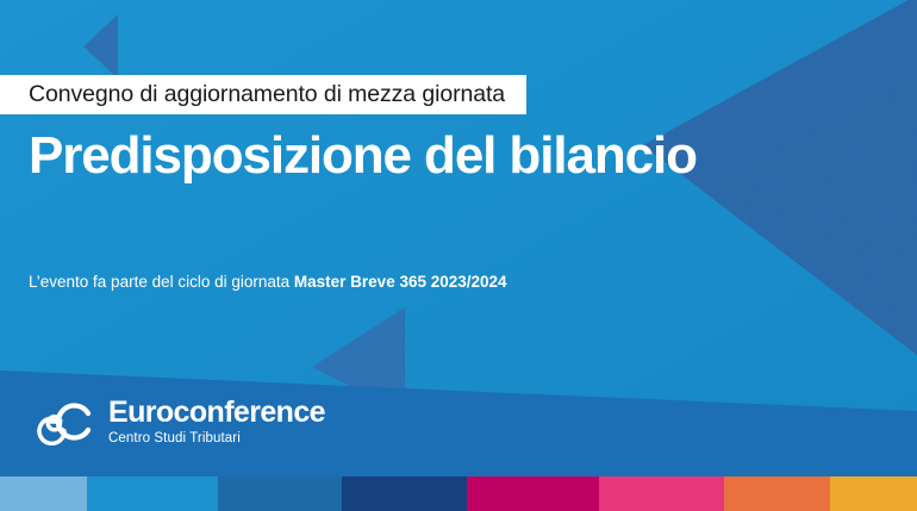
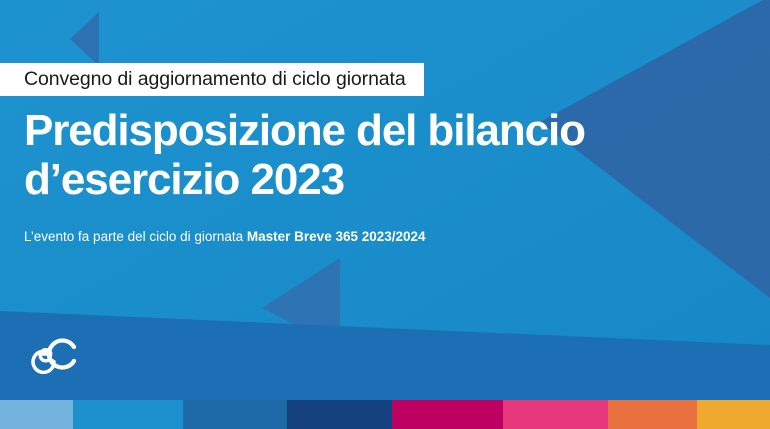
- Convegno di aggiornamento di mezza giornata
+ Convegno di aggiornamento di ciclo giornata
  Predisposizione del bilancio
+ d’esercizio 2023
  L’evento fa parte del ciclo di giornata Master Breve 365 2023/2024
- Euroconference
- Centro Studi Tributari
